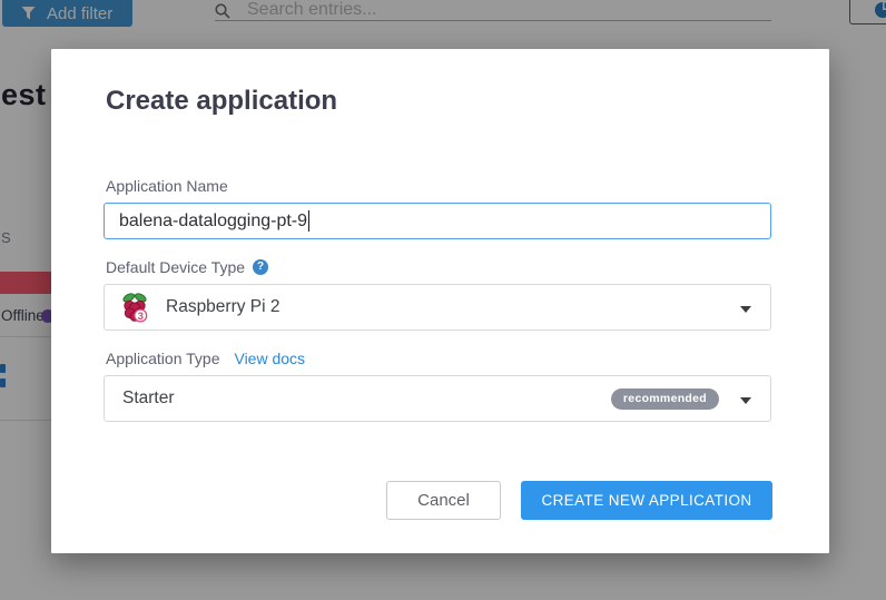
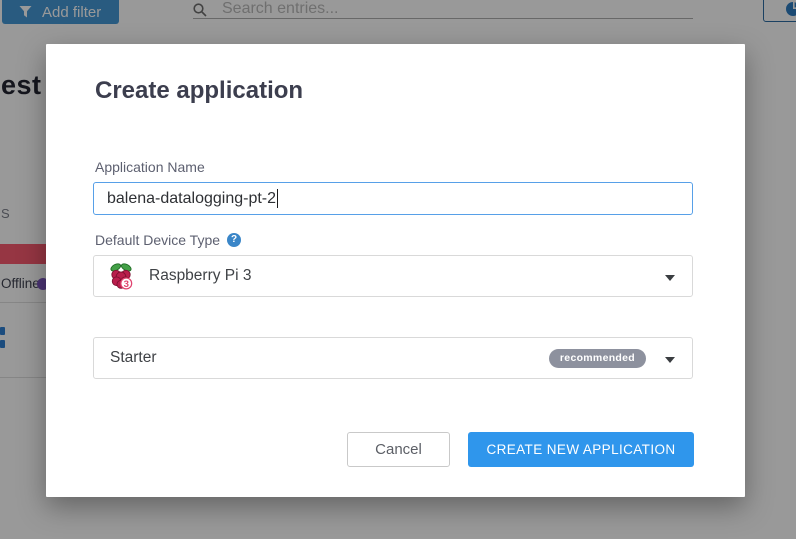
  Add filter
  Search entries...
  est
  S
  Offlin
  Create application
  Application Name
- balena-datalogging-pt-9
+ balena-datalogging-pt-2
  Default Device Type
  ?
  3
- Raspberry Pi 2
+ Raspberry Pi 3
- Application Type
- View docs
  Starter
  recommended
  Cancel
  CREATE NEW APPLICATION
